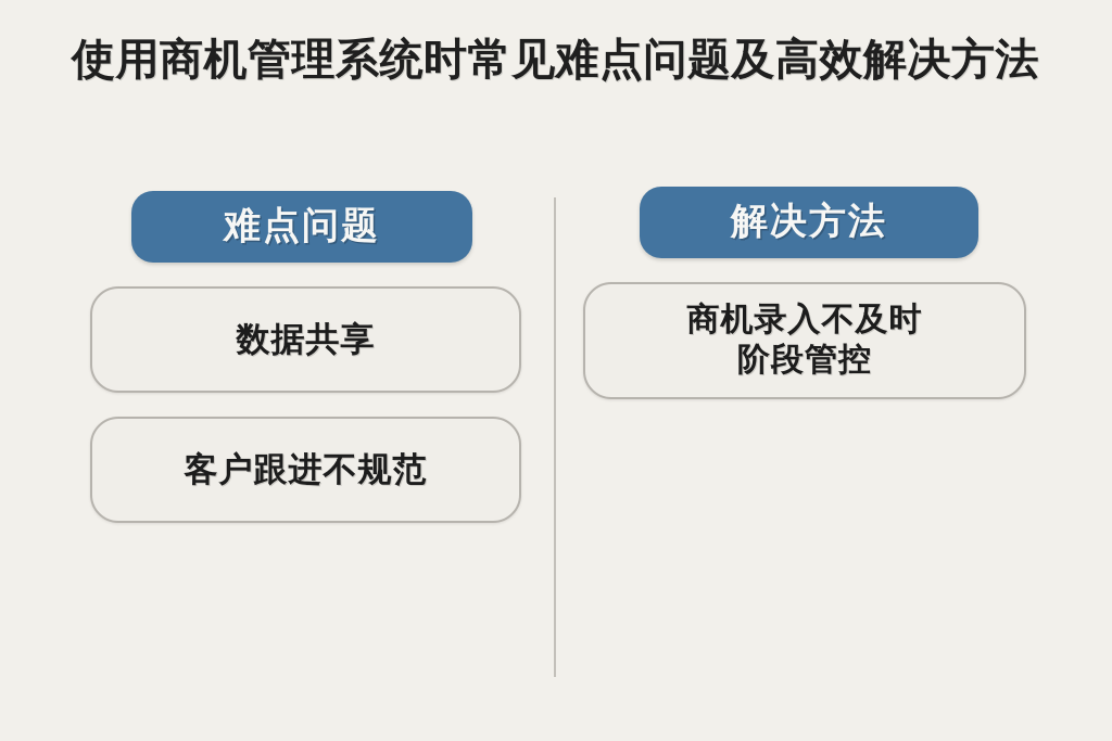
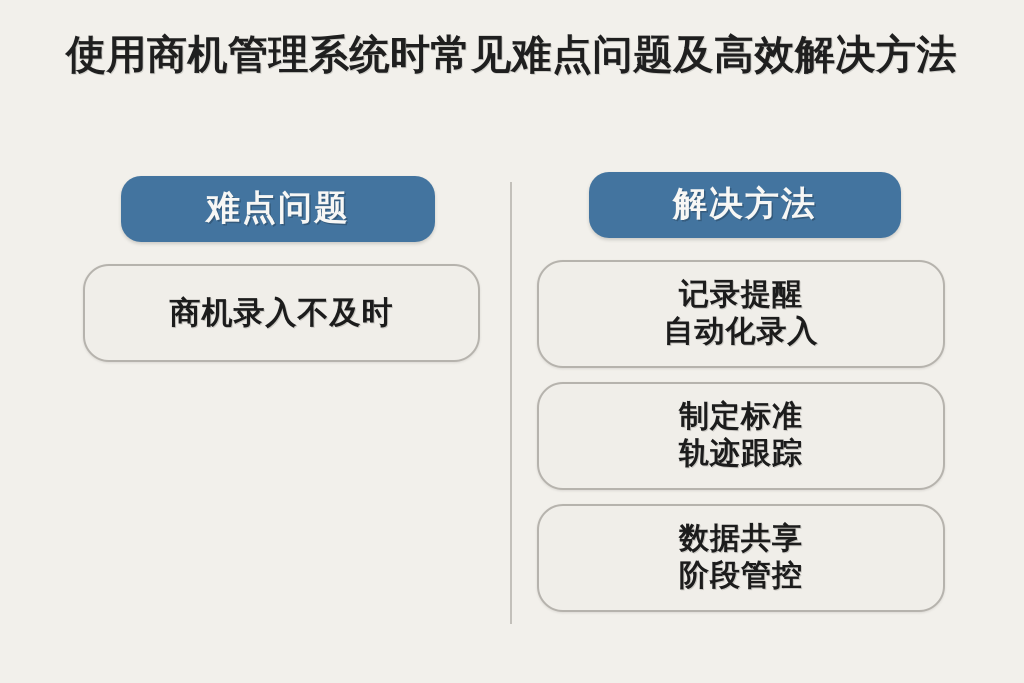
  使用商机管理系统时常见难点问题及高效解决方法
  难点问题
- 数据共享
+ 商机录入不及时
- 客户跟进不规范
  解决方法
+ 记录提醒
+ 自动化录入
+ 制定标准
+ 轨迹跟踪
- 商机录入不及时
+ 数据共享
  阶段管控
